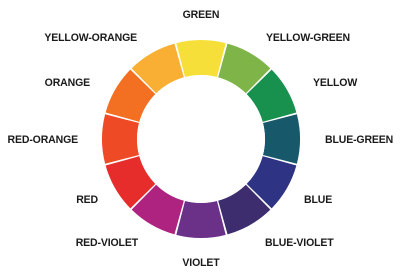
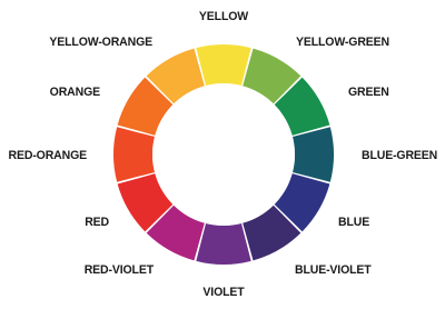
- GREEN
+ YELLOW
  YELLOW-GREEN
- YELLOW
+ GREEN
  BLUE-GREEN
  BLUE
  BLUE-VIOLET
  VIOLET
  RED-VIOLET
  RED
  RED-ORANGE
  ORANGE
  YELLOW-ORANGE
